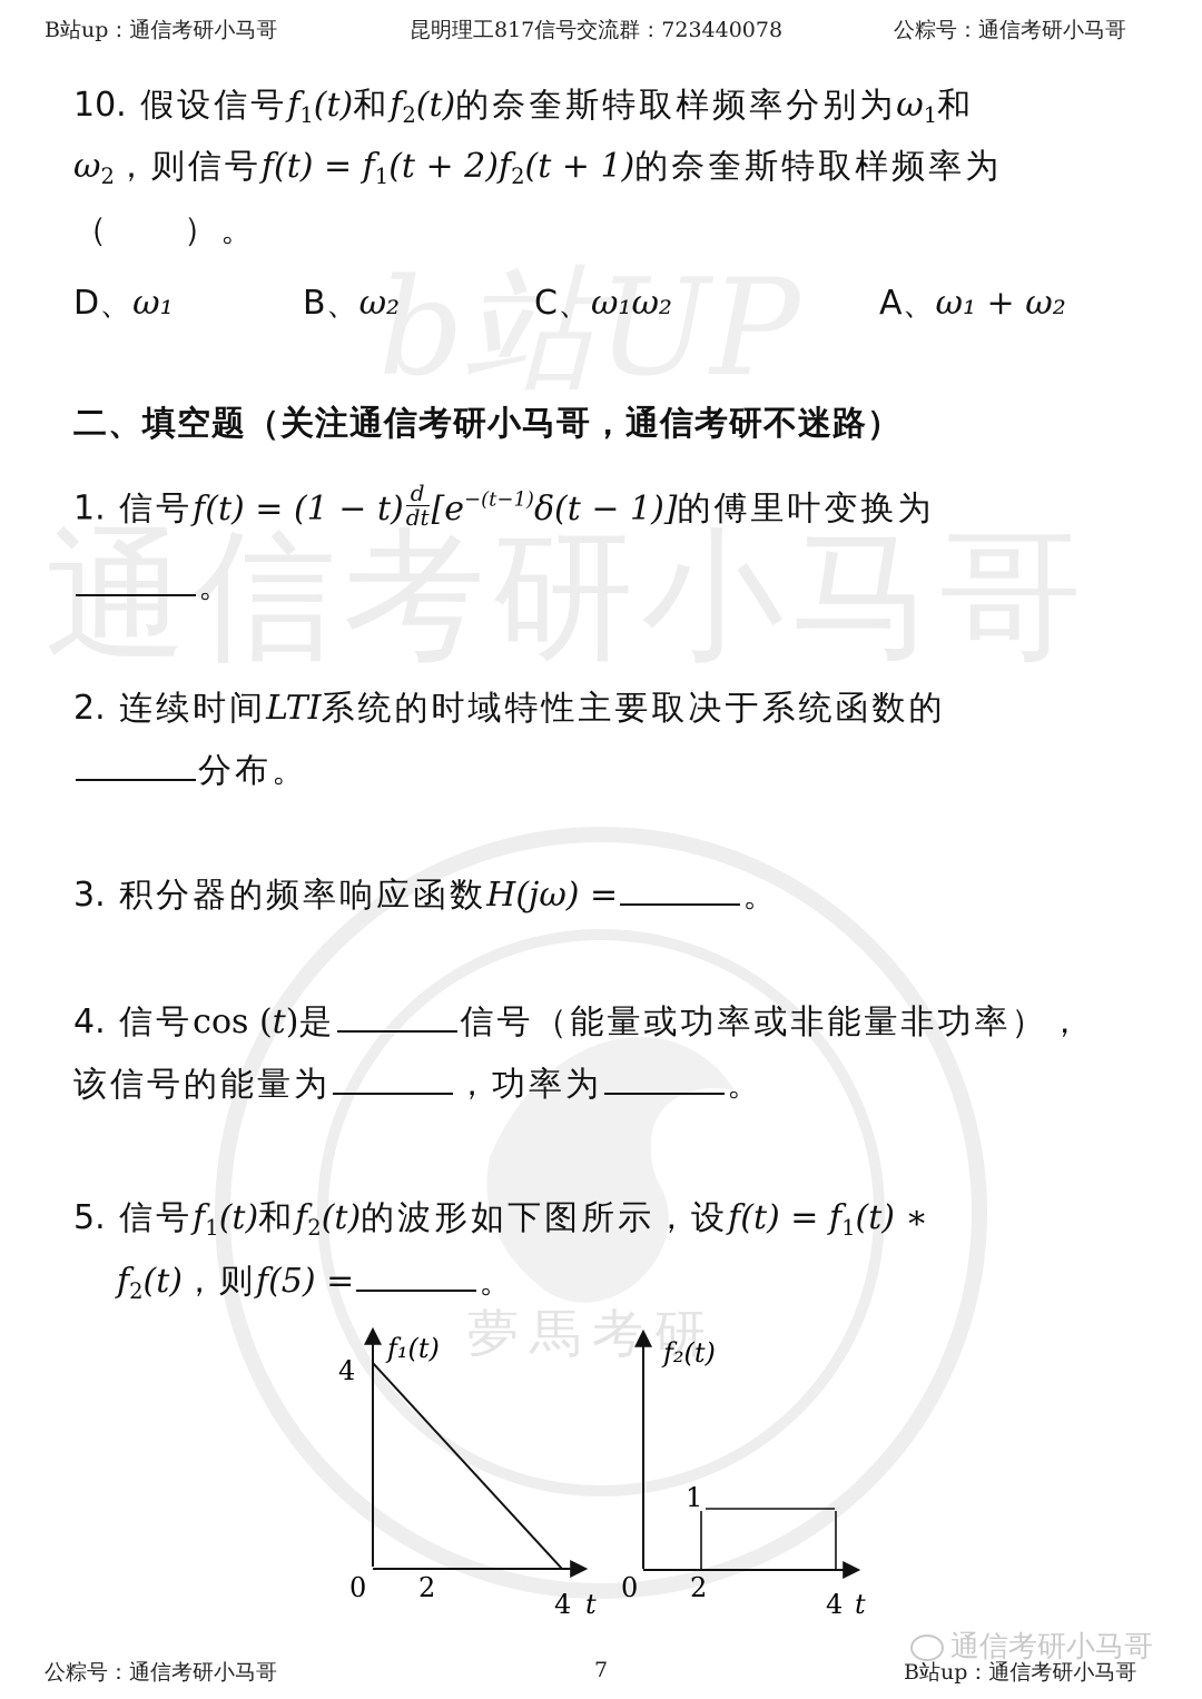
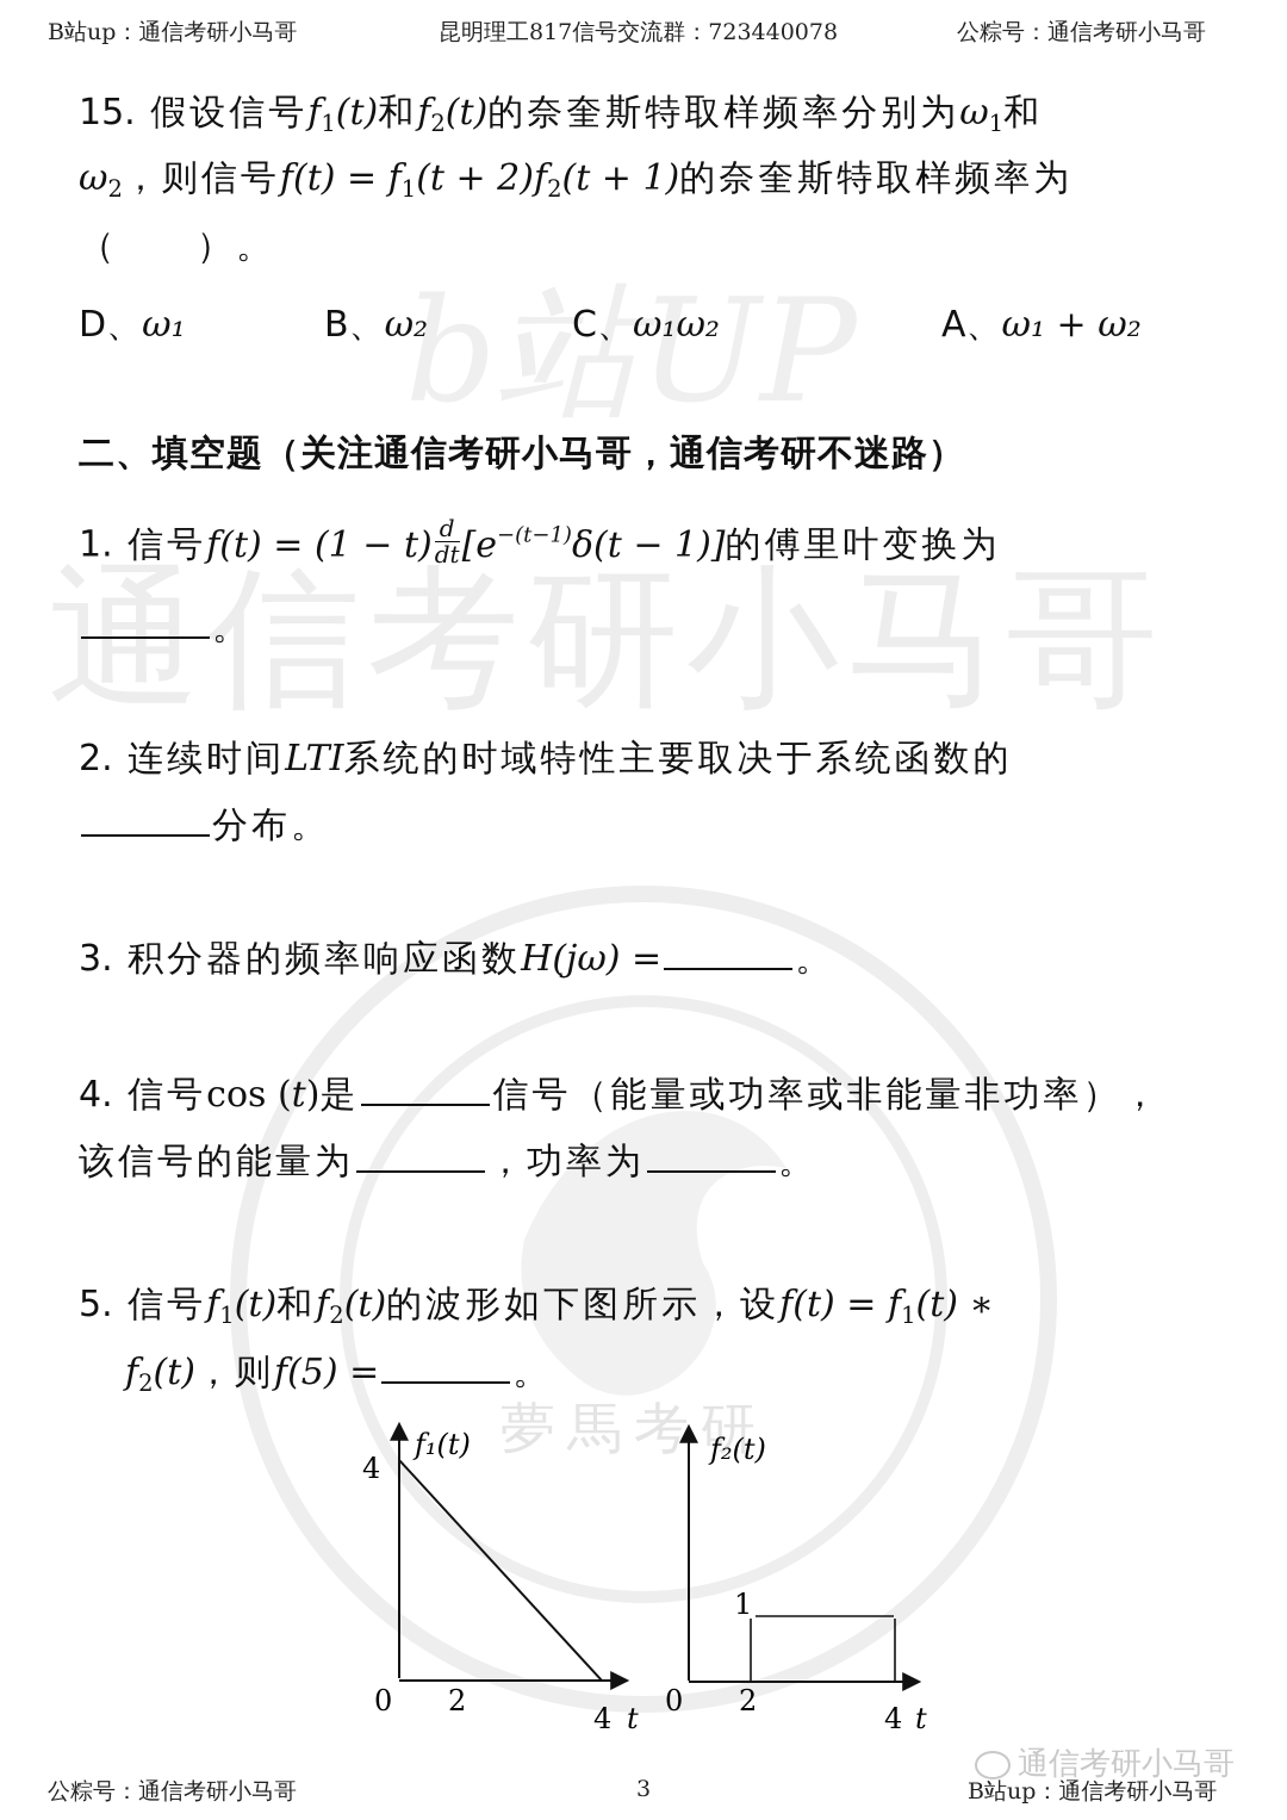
  b站UP
  通信考研小马哥
  夢馬考研
  B站up：通信考研小马哥
  昆明理工817信号交流群：723440078
  公粽号：通信考研小马哥
- 10. 假设信号f1(t)和f2(t)的奈奎斯特取样频率分别为ω1和
+ 15. 假设信号f1(t)和f2(t)的奈奎斯特取样频率分别为ω1和
  ω2，则信号f(t) = f1(t + 2)f2(t + 1)的奈奎斯特取样频率为
  （ ）。
  D、ω₁
  B、ω₂
  C、ω₁ω₂
  A、ω₁ + ω₂
  二、填空题（关注通信考研小马哥，通信考研不迷路）
  1. 信号f(t) = (1 − t)
  d
  dt
  [e−(t−1)δ(t − 1)]的傅里叶变换为
  。
  2. 连续时间LTI系统的时域特性主要取决于系统函数的
  分布。
  3. 积分器的频率响应函数H(jω) = 。
  4. 信号cos (t)是 信号（能量或功率或非能量非功率），
  该信号的能量为 ，功率为 。
  5. 信号f1(t)和f2(t)的波形如下图所示，设f(t) = f1(t) ∗
  f2(t)，则f(5) = 。
  f₁(t)
  4
  0
  2
  4
  t
  f₂(t)
  1
  0
  2
  4
  t
  公粽号：通信考研小马哥
- 7
+ 3
  B站up：通信考研小马哥
  通信考研小马哥
